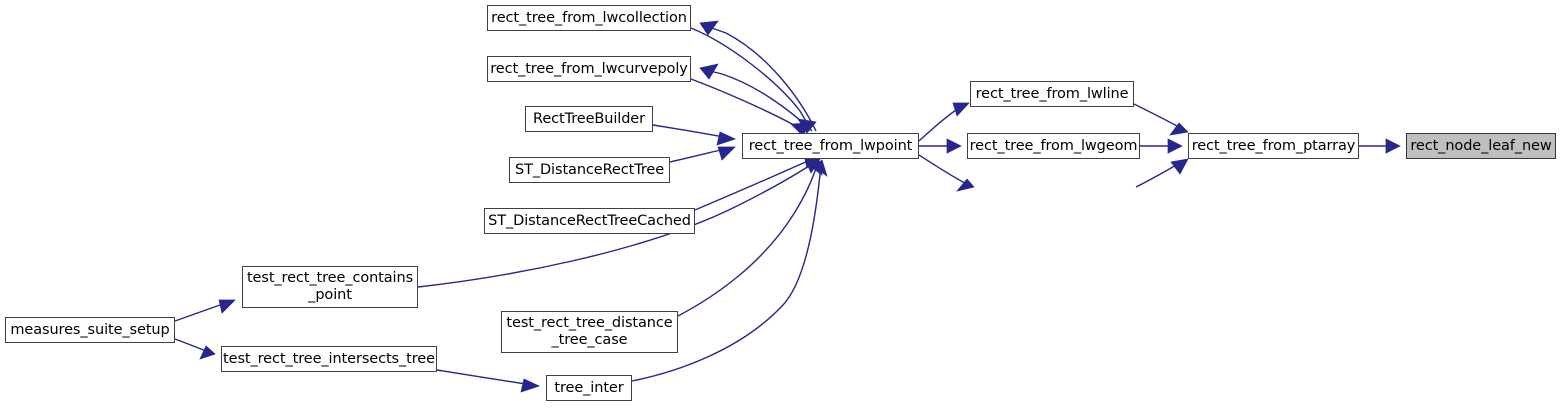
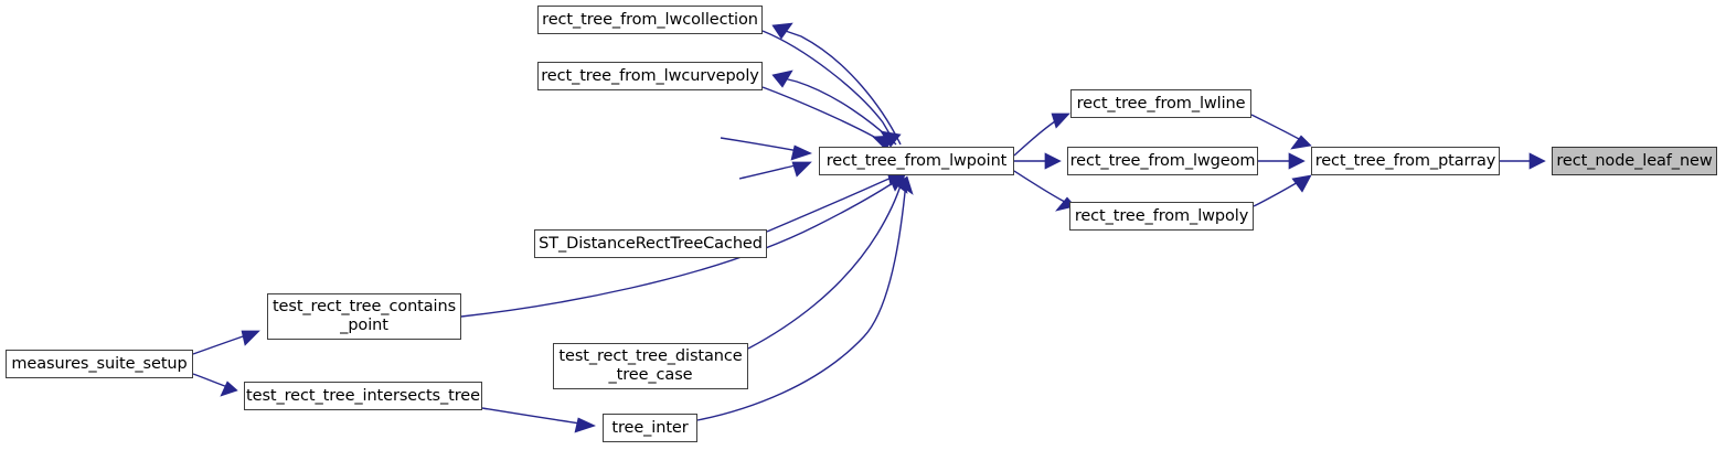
  rect_tree_from_lwcollection
  rect_tree_from_lwcurvepoly
- RectTreeBuilder
- ST_DistanceRectTree
  ST_DistanceRectTreeCached
  test_rect_tree_contains
  _point
  measures_suite_setup
  test_rect_tree_distance
  _tree_case
  test_rect_tree_intersects_tree
  tree_inter
  rect_tree_from_lwpoint
  rect_tree_from_lwline
  rect_tree_from_lwgeom
+ rect_tree_from_lwpoly
  rect_tree_from_ptarray
  rect_node_leaf_new
